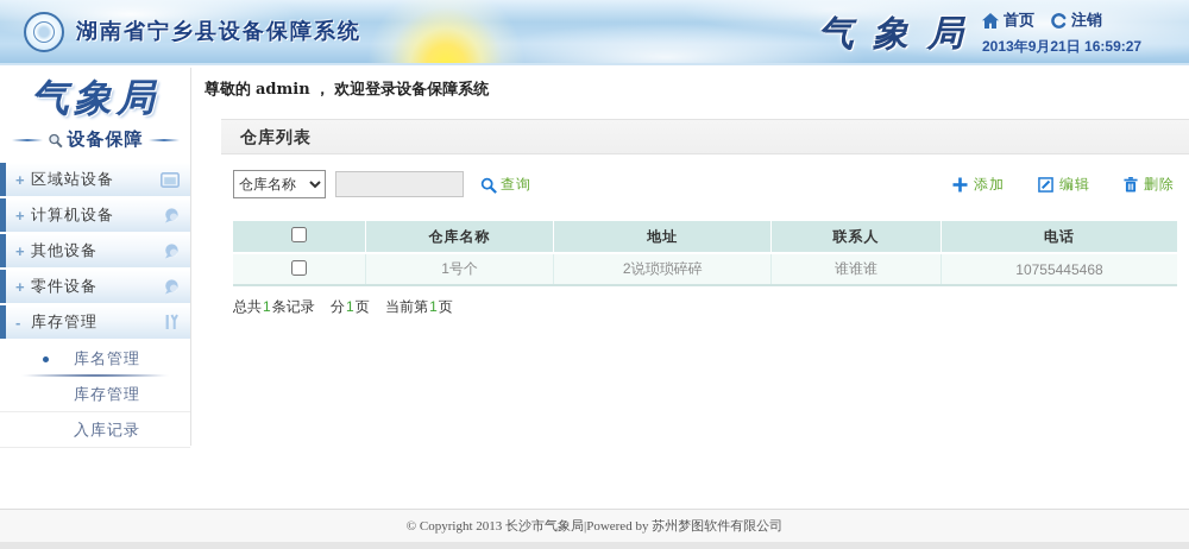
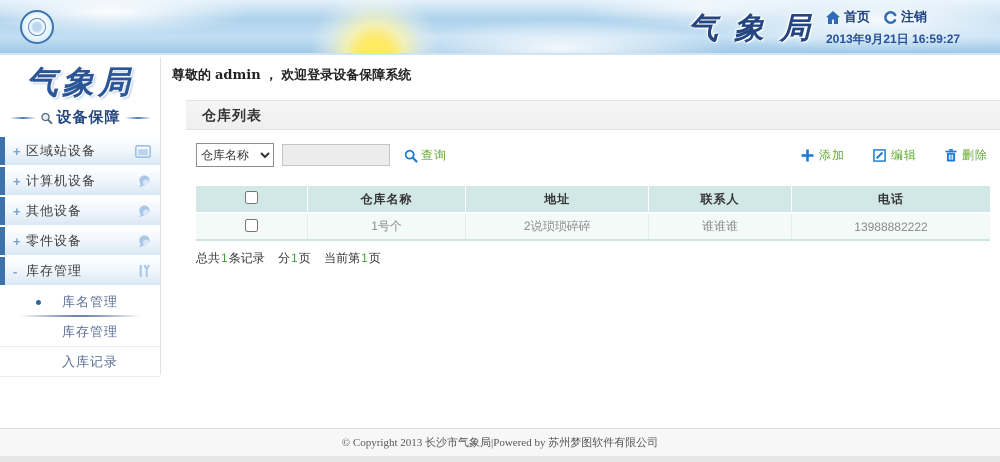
- 湖南省宁乡县设备保障系统
  气象局
  首页
  注销
  2013年9月21日 16:59:27
  气象局
  设备保障
  +
  区域站设备
  +
  计算机设备
  +
  其他设备
  +
  零件设备
  -
  库存管理
  库名管理
  库存管理
  入库记录
  尊敬的 admin ， 欢迎登录设备保障系统
  仓库列表
  仓库名称
  查询
  添加
  编辑
  删除
  	仓库名称	地址	联系人	电话
- 	1号个	2说琐琐碎碎	谁谁谁	10755445468
+ 	1号个	2说琐琐碎碎	谁谁谁	13988882222
  总共1条记录 分1页 当前第1页
  © Copyright 2013 长沙市气象局|Powered by 苏州梦图软件有限公司
